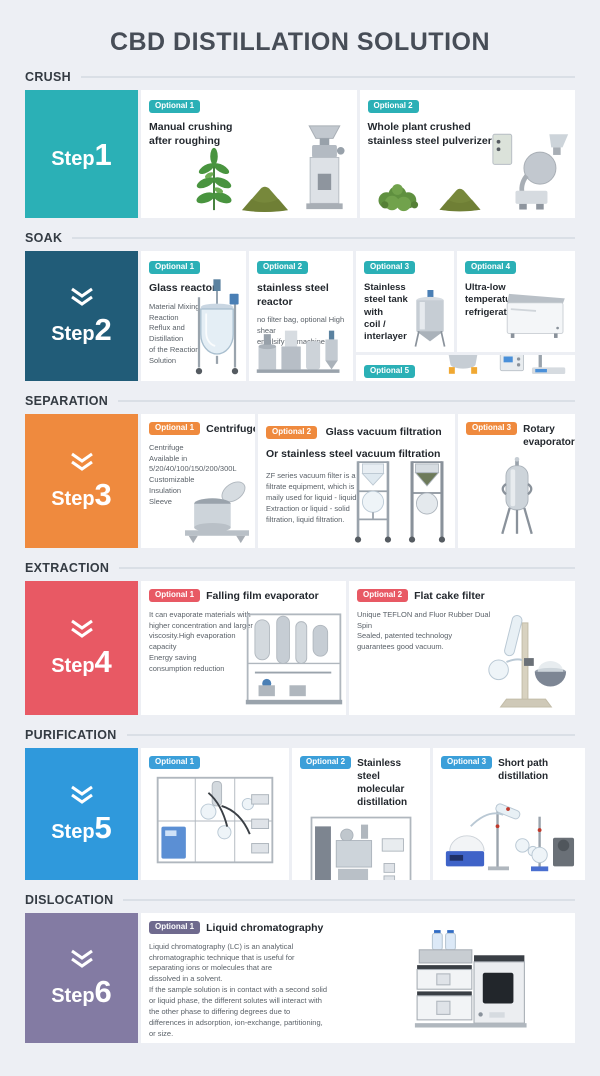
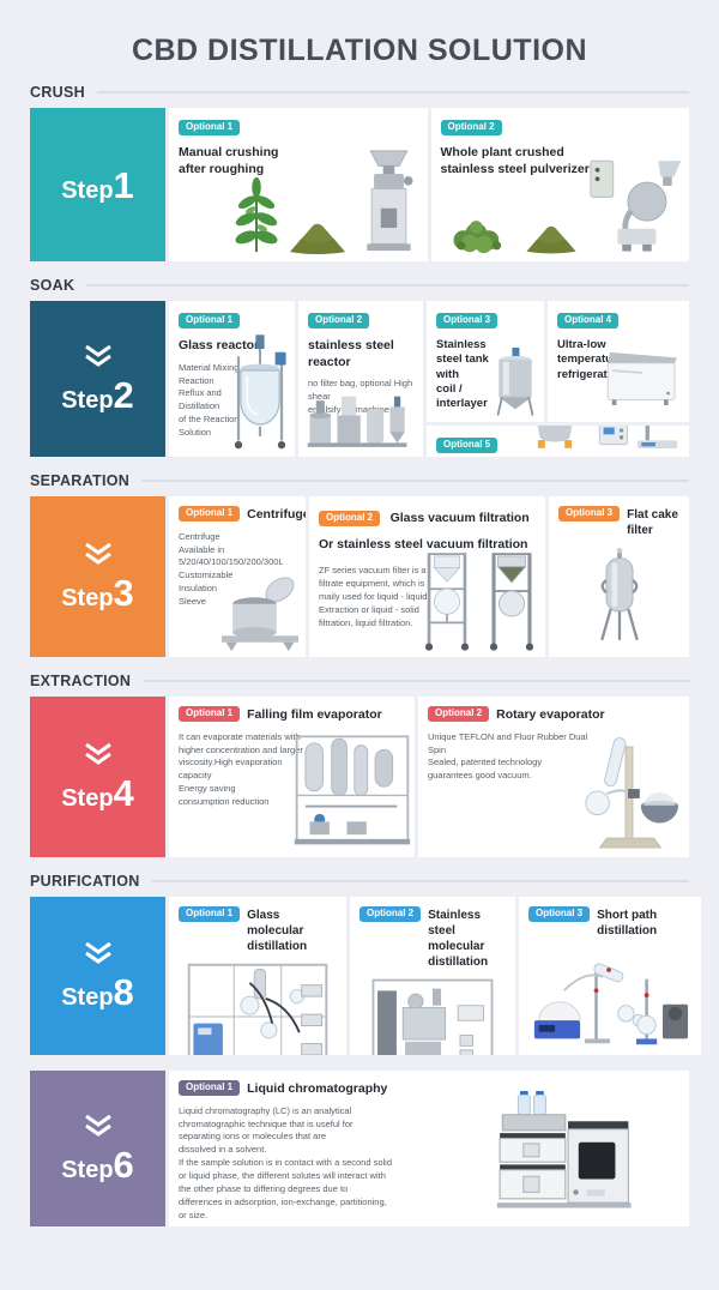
  CBD DISTILLATION SOLUTION
  CRUSH
  Step
  1
  Optional 1
  Manual crushing
  after roughing
  Optional 2
  Whole plant crushed
  stainless steel pulverizer
  SOAK
  Step
  2
  Optional 1
  Glass reacto
  Material Mixing Reaction
  Reflux and Distillation
  of the Reaction Solution
  Optional 2
  stainless steel reactor
  no filter bag, optional High shear
  Optional 3
  Stainless
  steel tank with
  coil / interlayer
  Optional 4
  Ultra-low
  temperat
  refrigerat
  Optional 5
  SEPARATION
  Step
  3
  Optional 1
  Centrifug
  Centrifuge Available in
  5/20/40/100/150/200/300L
  Customizable Insulation
  Sleeve
  Optional 2 Glass vacuum filtration
  Or stainless steel vacuum filtration
  ZF series vacuum filter is a
  filtrate equipment, which is
  maily used for liquid - liquid
  Extraction or liquid - solid
  filtration, liquid filtration.
  Optional 3
- Rotary evaporator
+ Flat cake filter
  EXTRACTION
  Step
  4
  Optional 1
  Falling film evaporator
  It can evaporate materials wit
  higher concentration and largr
  viscosity.High evaporation
  capacity
  Energy saving
  consumption reduction
  Optional 2
- Flat cake filter
+ Rotary evaporator
  Unique TEFLON and Fluor Rubber Dual Spin
  Sealed, patented technology
  guarantees good vacuum.
  PURIFICATION
  Step
- 5
+ 8
  Optional 1
+ Glass molecular distillation
  Optional 2
  Stainless steel
  molecular distillation
  Optional 3
  Short path distillation
- DISLOCATION
  Step
  6
  Optional 1
  Liquid chromatography
  Liquid chromatography (LC) is an analytical
  chromatographic technique that is useful for
  separating ions or molecules that are
  dissolved in a solvent.
  If the sample solution is in contact with a second solid
  or liquid phase, the different solutes will interact with
  the other phase to differing degrees due to
  differences in adsorption, ion-exchange, partitioning,
  or size.
